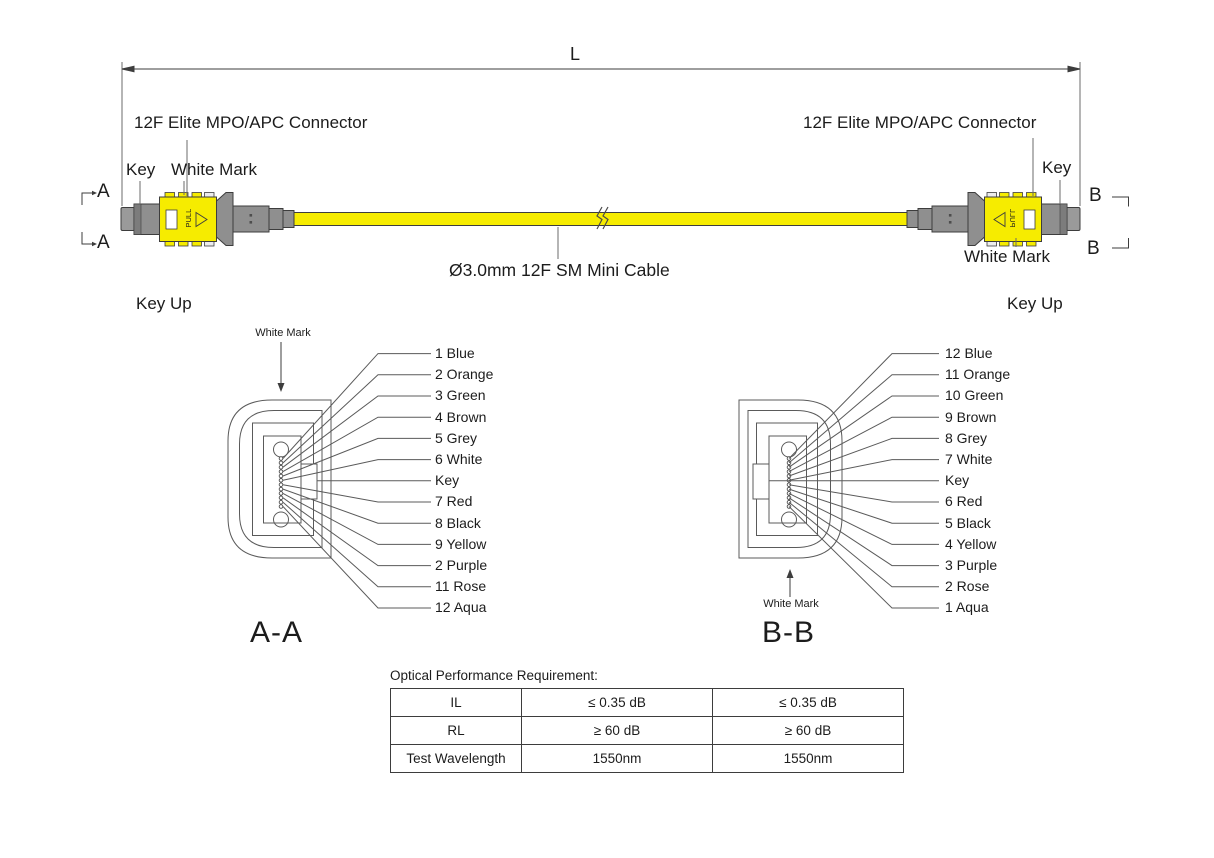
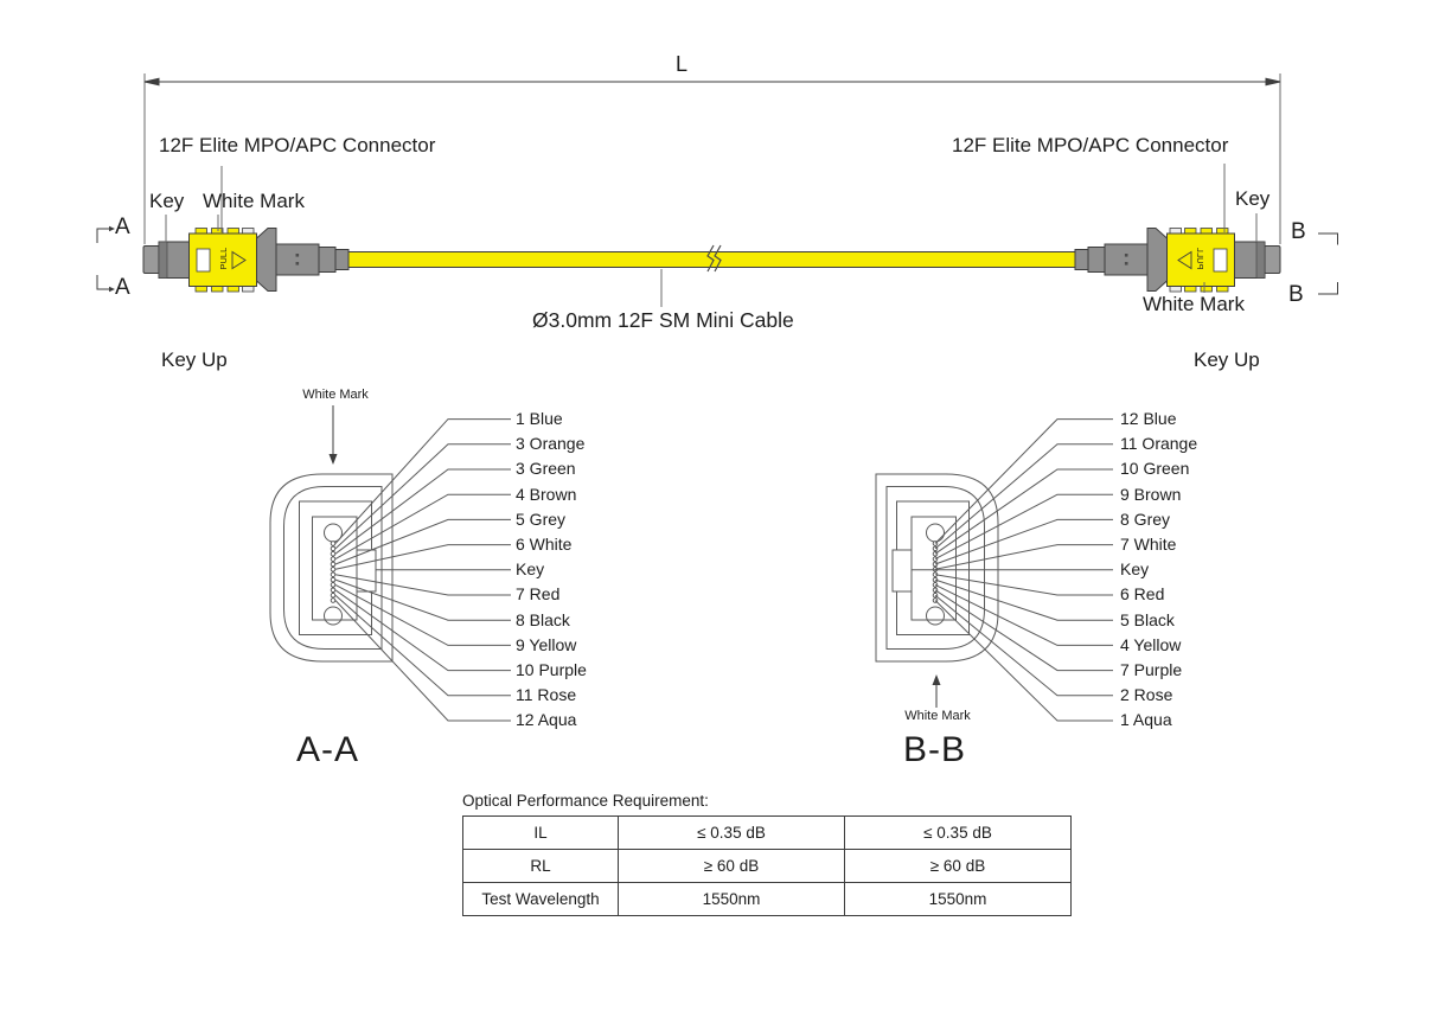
  L
  12F Elite MPO/APC Connector
  12F Elite MPO/APC Connector
  Key
  White Mark
  Key
  White Mark
  A
  A
  B
  B
  Ø3.0mm 12F SM Mini Cable
  Key Up
  Key Up
  White Mark
  White Mark
  1 Blue
- 2 Orange
+ 3 Orange
  3 Green
  4 Brown
  5 Grey
  6 White
  Key
  7 Red
  8 Black
  9 Yellow
- 2 Purple
+ 10 Purple
  11 Rose
  12 Aqua
  12 Blue
  11 Orange
  10 Green
  9 Brown
  8 Grey
  7 White
  Key
  6 Red
  5 Black
  4 Yellow
- 3 Purple
+ 7 Purple
  2 Rose
  1 Aqua
  A-A
  B-B
  Optical Performance Requirement:
  IL	≤ 0.35 dB	≤ 0.35 dB
  RL	≥ 60 dB	≥ 60 dB
  Test Wavelength	1550nm	1550nm
